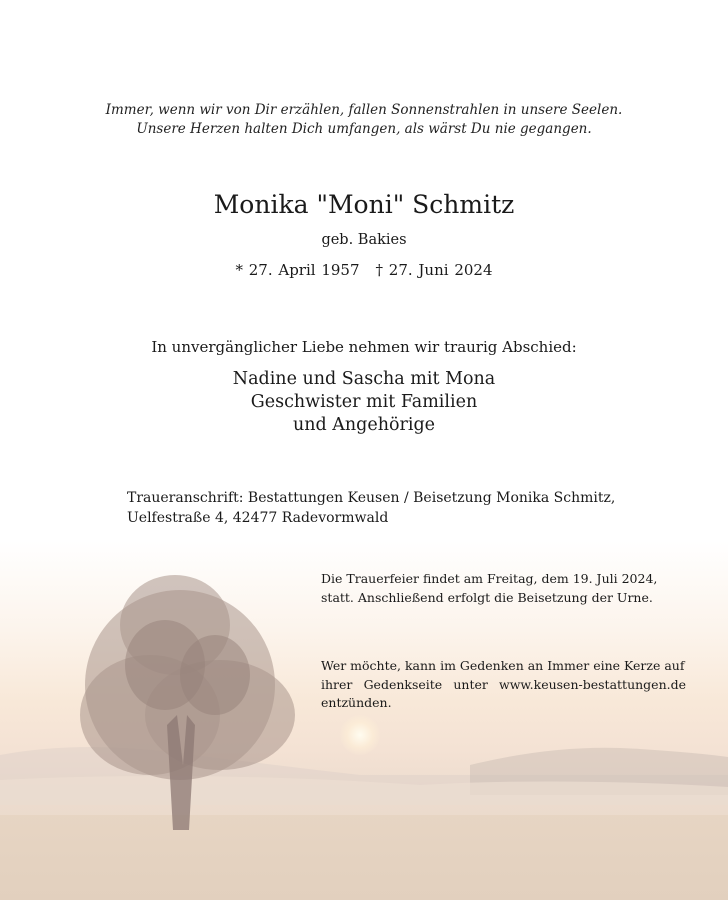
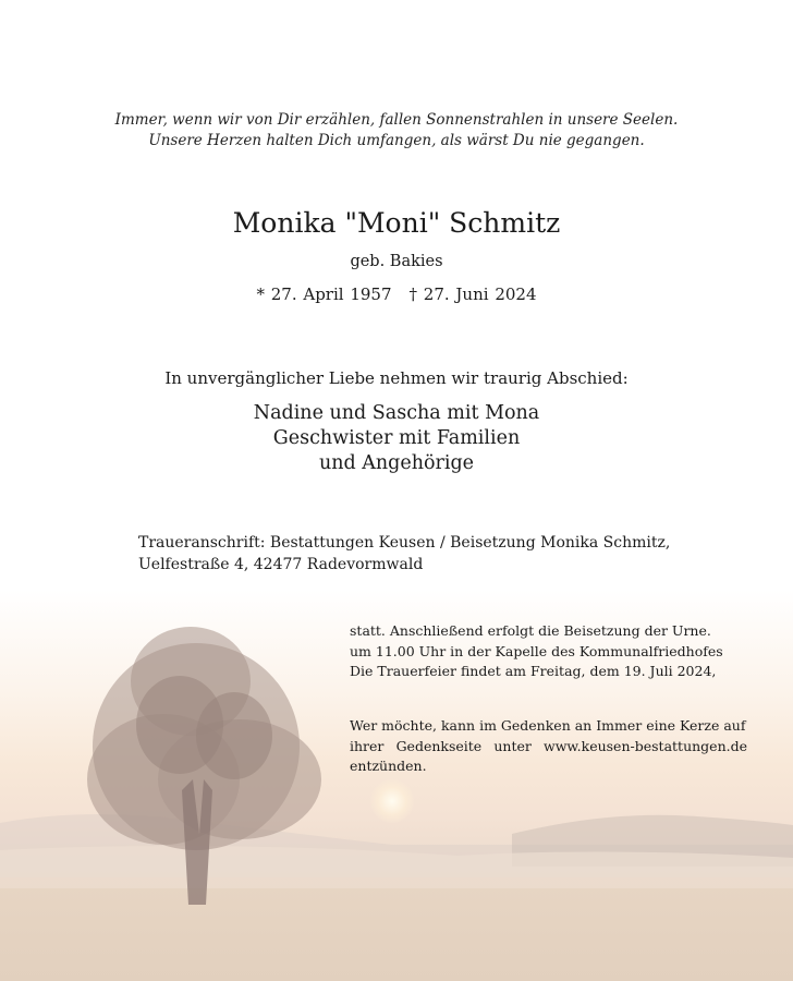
  Immer, wenn wir von Dir erzählen, fallen Sonnenstrahlen in unsere Seelen.
  Unsere Herzen halten Dich umfangen, als wärst Du nie gegangen.
  Monika "Moni" Schmitz
  geb. Bakies
  * 27. April 1957 † 27. Juni 2024
  In unvergänglicher Liebe nehmen wir traurig Abschied:
  Nadine und Sascha mit Mona
  Geschwister mit Familien
  und Angehörige
  Traueranschrift: Bestattungen Keusen / Beisetzung Monika Schmitz,
  Uelfestraße 4, 42477 Radevormwald
- Die Trauerfeier findet am Freitag, dem 19. Juli 2024,
+ statt. Anschließend erfolgt die Beisetzung der Urne.
+ um 11.00 Uhr in der Kapelle des Kommunalfriedhofes
- statt. Anschließend erfolgt die Beisetzung der Urne.
+ Die Trauerfeier findet am Freitag, dem 19. Juli 2024,
  Wer möchte, kann im Gedenken an Immer eine Kerze auf
  ihrer Gedenkseite unter www.keusen-bestattungen.de
  entzünden.
